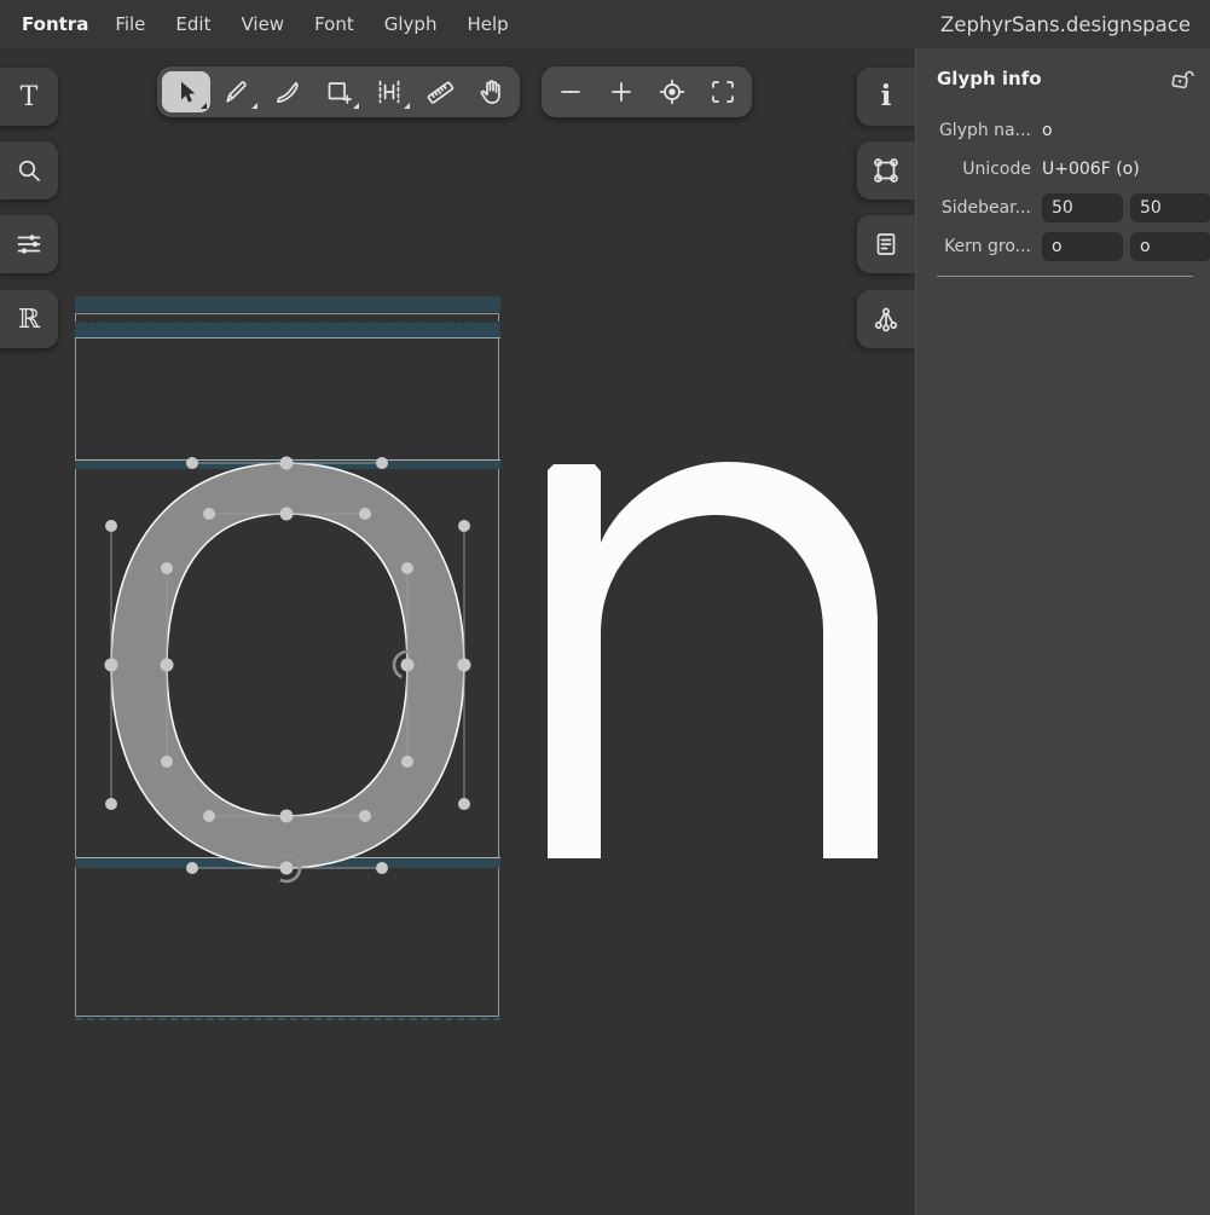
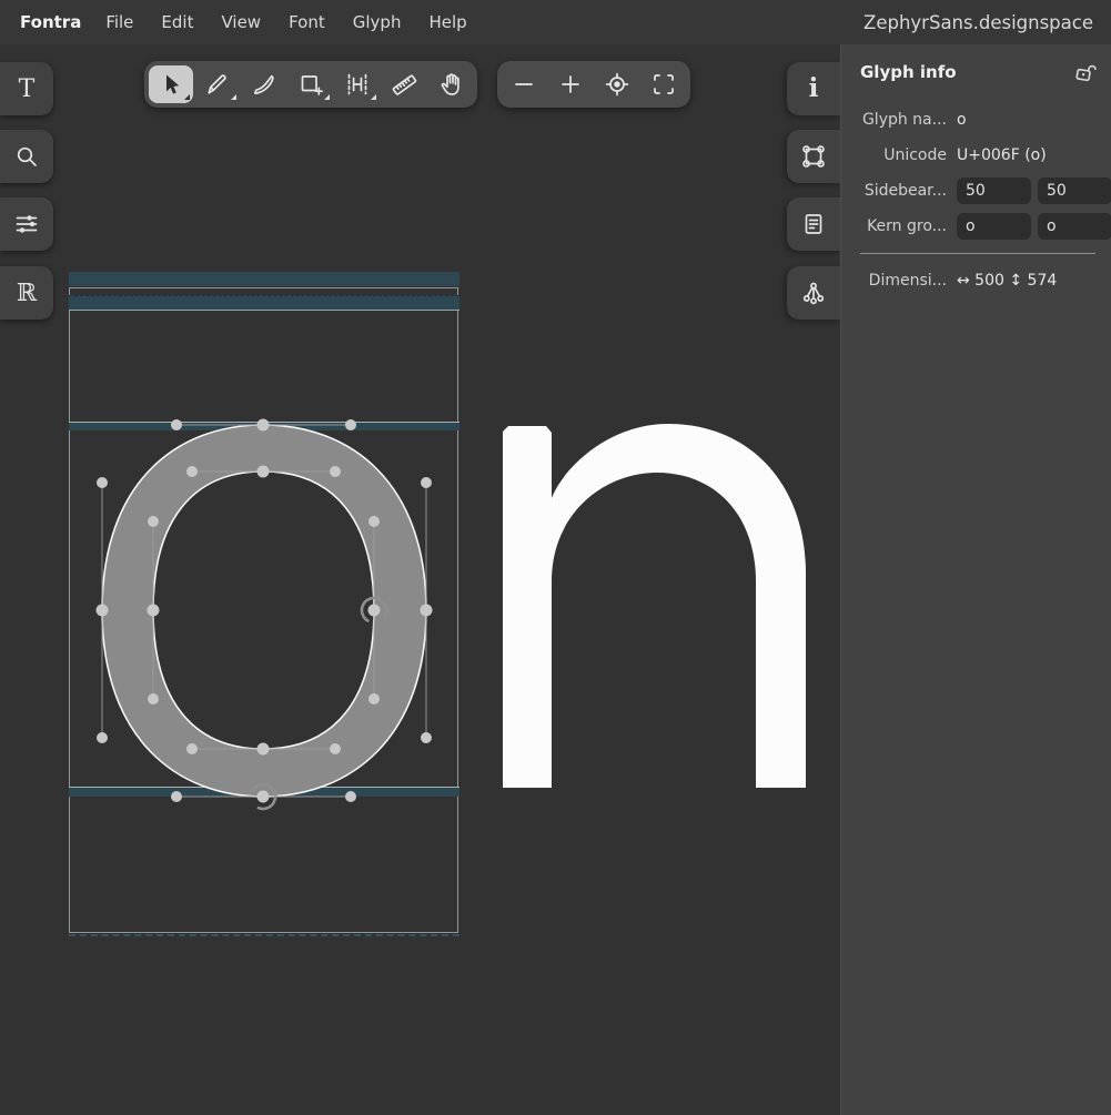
  Fontra
  File
  Edit
  View
  Font
  Glyph
  Help
  ZephyrSans.designspace
  T
  ℝ
  i
  Glyph info
  Glyph na...
  o
  Unicode
  U+006F (o)
  Sidebear...
  50
  50
  Kern gro...
  o
  o
+ Dimensi...
+ ↔ 500 ↕ 574
